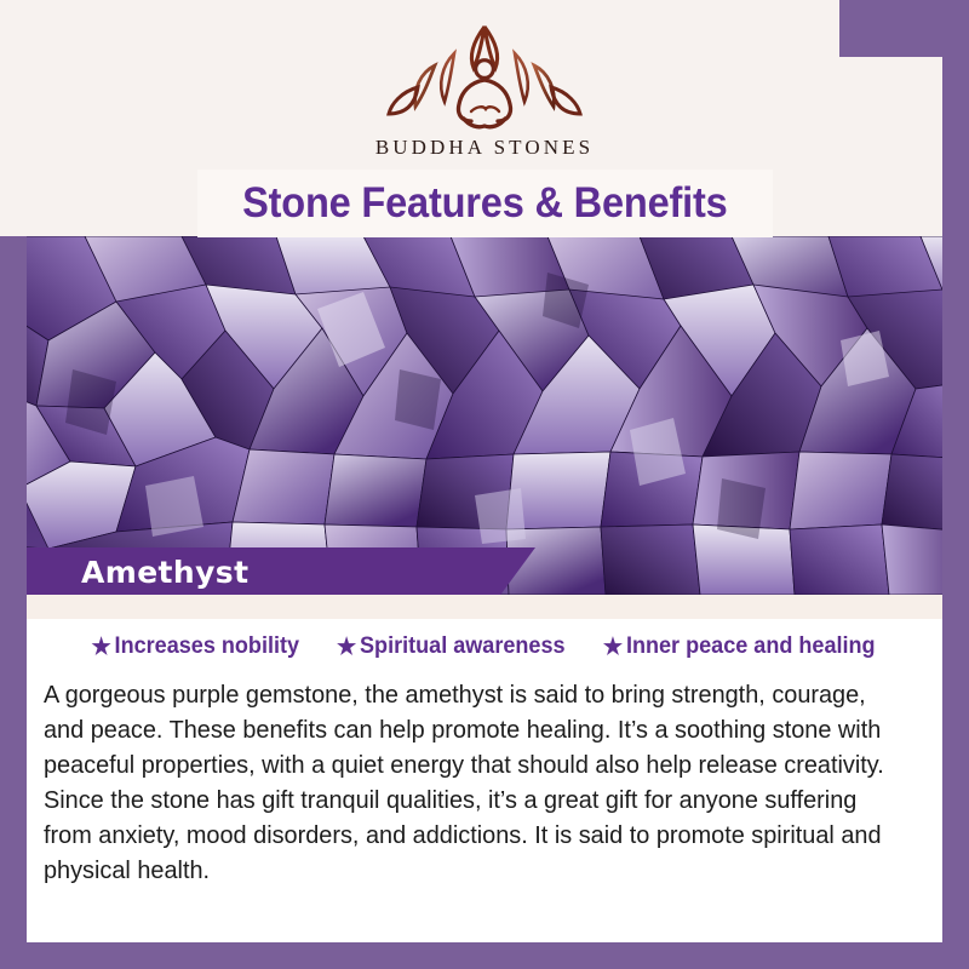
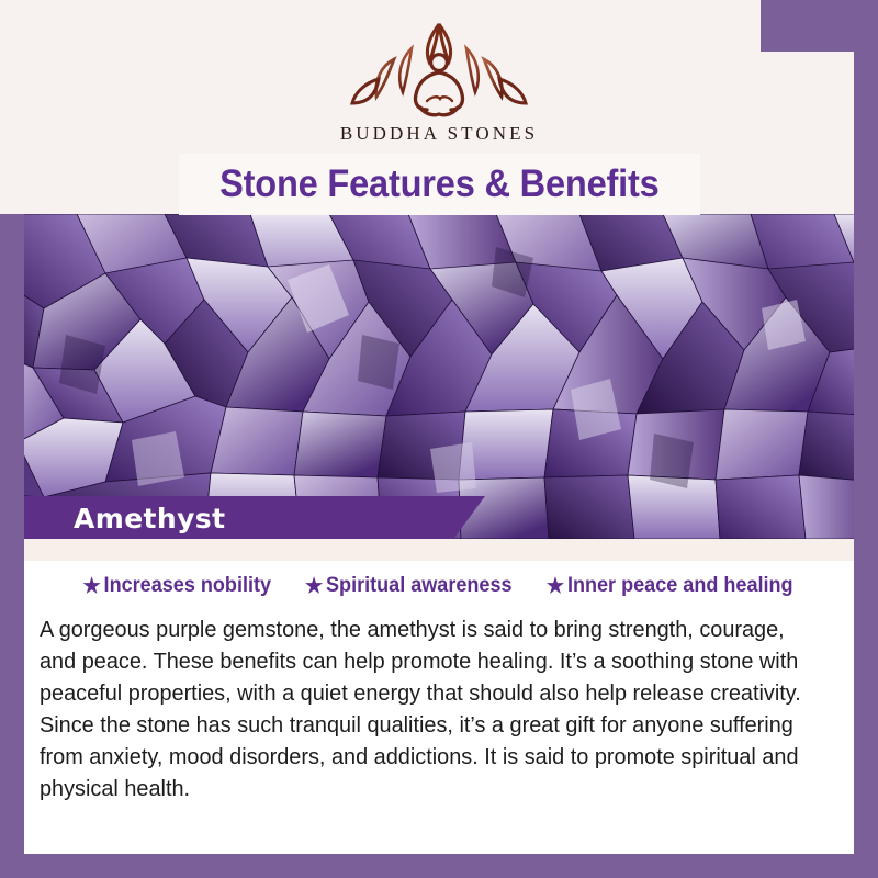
  BUDDHA STONES
  Stone Features & Benefits
  Amethyst
  ★
  Increases nobility
  ★
  Spiritual awareness
  ★
  Inner peace and healing
- A gorgeous purple gemstone, the amethyst is said to bring strength, courage, and peace. These benefits can help promote healing. It’s a soothing stone with peaceful properties, with a quiet energy that should also help release creativity. Since the stone has gift tranquil qualities, it’s a great gift for anyone suffering from anxiety, mood disorders, and addictions. It is said to promote spiritual and physical health.
+ A gorgeous purple gemstone, the amethyst is said to bring strength, courage, and peace. These benefits can help promote healing. It’s a soothing stone with peaceful properties, with a quiet energy that should also help release creativity. Since the stone has such tranquil qualities, it’s a great gift for anyone suffering from anxiety, mood disorders, and addictions. It is said to promote spiritual and physical health.
